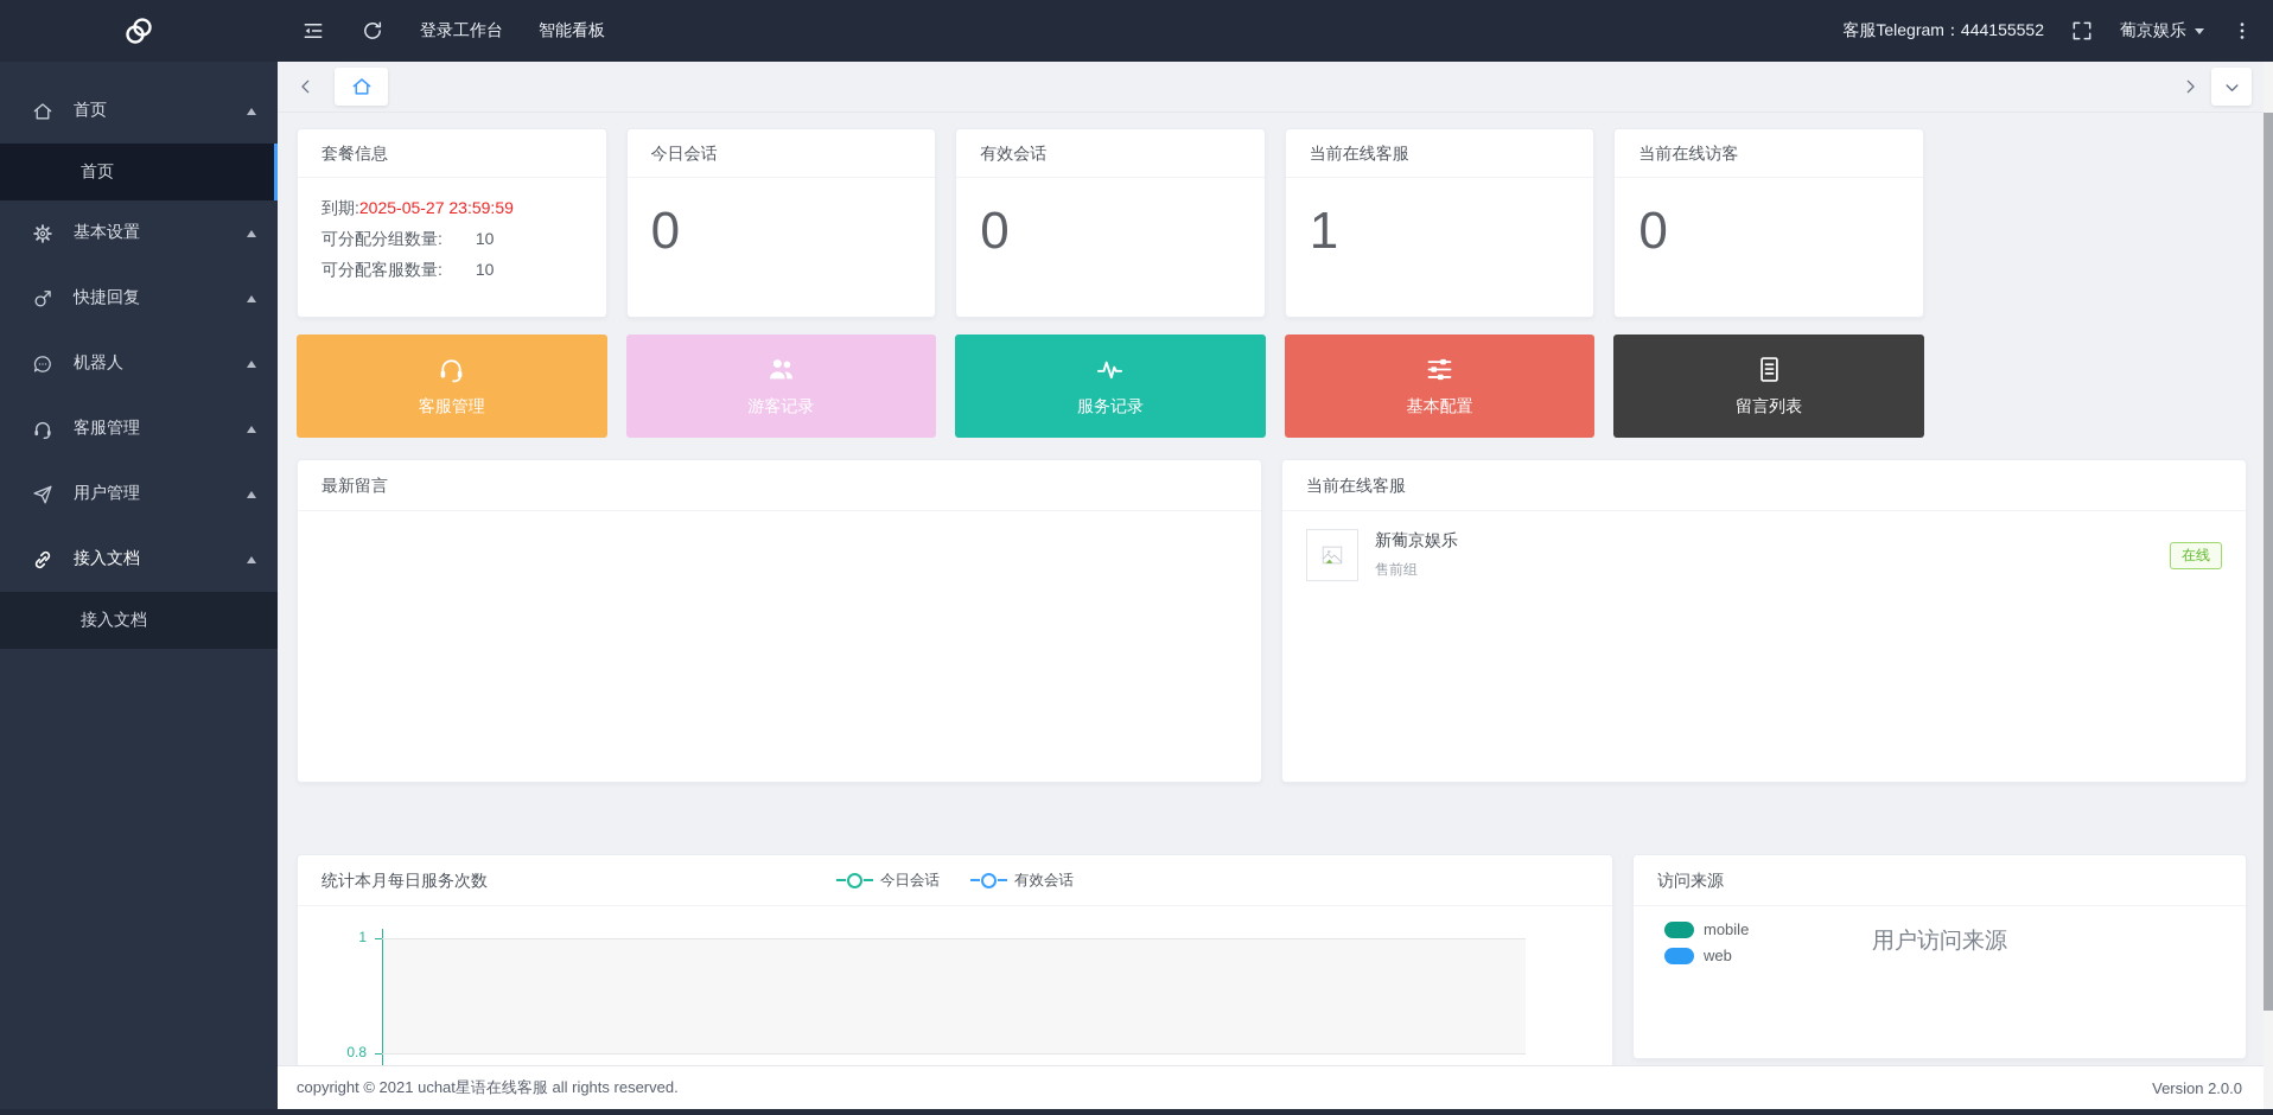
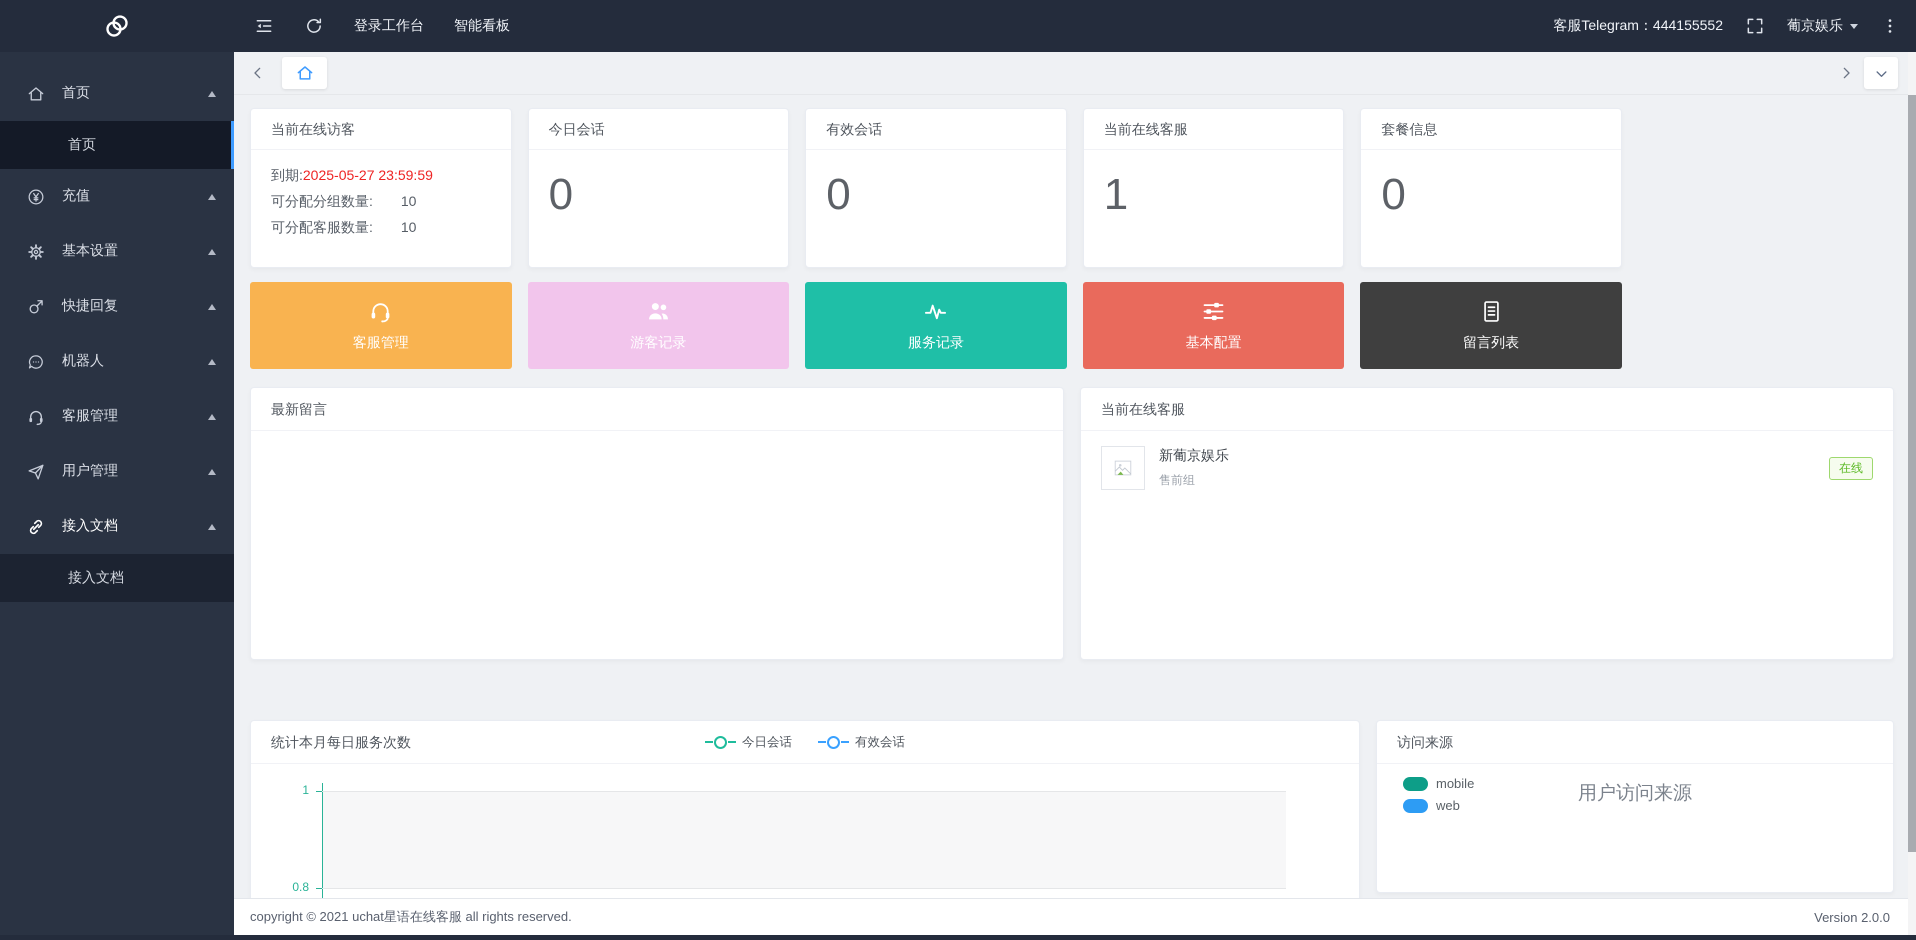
  登录工作台
  智能看板
  客服Telegram：444155552
  葡京娱乐
  首页
  首页
+ 充值
  基本设置
  快捷回复
  机器人
  客服管理
  用户管理
  接入文档
  接入文档
- 套餐信息
+ 当前在线访客
  到期:
  2025-05-27 23:59:59
  可分配分组数量:
  10
  可分配客服数量:
  10
  今日会话
  0
  有效会话
  0
  当前在线客服
  1
- 当前在线访客
+ 套餐信息
  0
  客服管理
  游客记录
  服务记录
  基本配置
  留言列表
  最新留言
  当前在线客服
  新葡京娱乐
  售前组
  在线
  统计本月每日服务次数
  今日会话
  有效会话
  1
  0.8
  访问来源
  mobile
  web
  用户访问来源
  copyright © 2021 uchat星语在线客服 all rights reserved.
  Version 2.0.0
